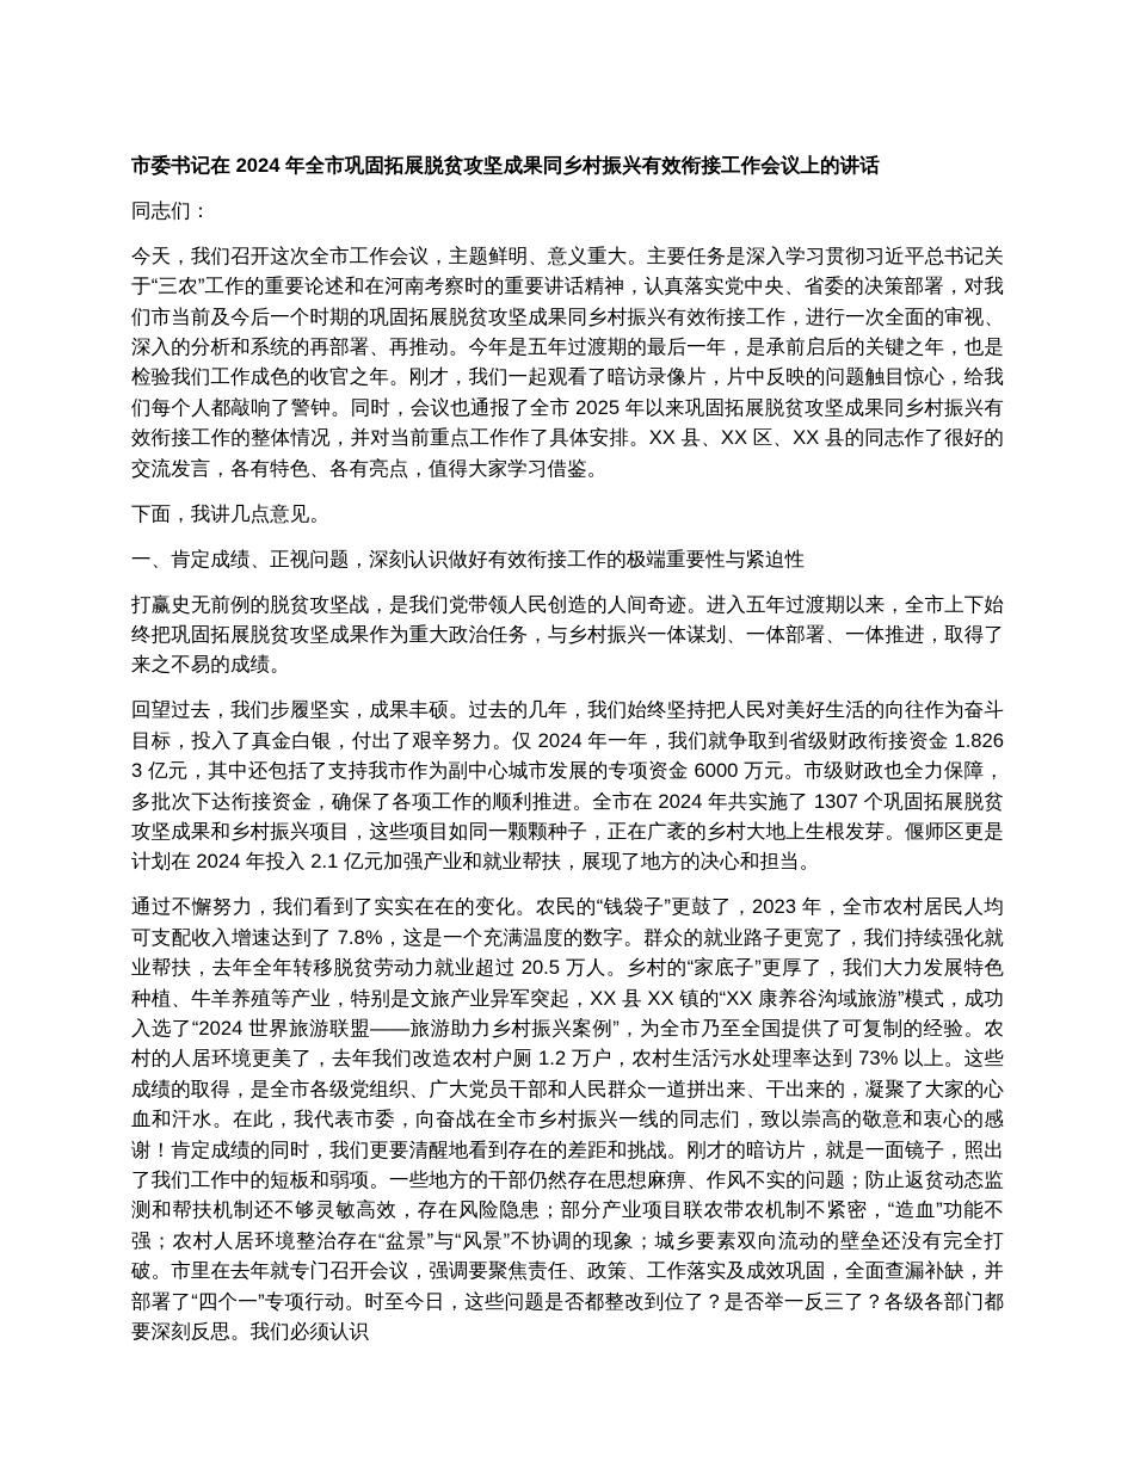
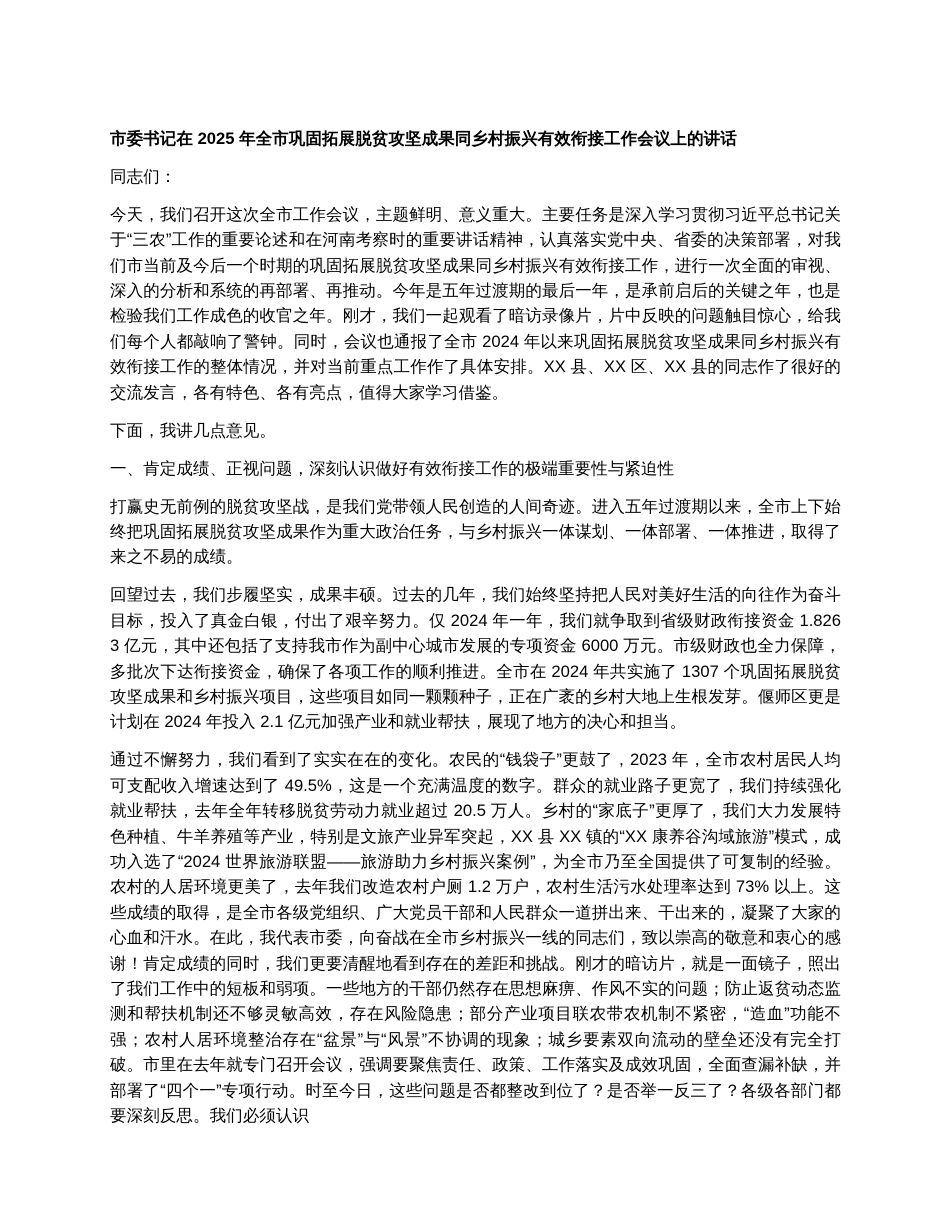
- 市委书记在 2024 年全市巩固拓展脱贫攻坚成果同乡村振兴有效衔接工作会议上的讲话
+ 市委书记在 2025 年全市巩固拓展脱贫攻坚成果同乡村振兴有效衔接工作会议上的讲话
  同志们：
- 今天，我们召开这次全市工作会议，主题鲜明、意义重大。主要任务是深入学习贯彻习近平总书记关于“三农”工作的重要论述和在河南考察时的重要讲话精神，认真落实党中央、省委的决策部署，对我们市当前及今后一个时期的巩固拓展脱贫攻坚成果同乡村振兴有效衔接工作，进行一次全面的审视、深入的分析和系统的再部署、再推动。今年是五年过渡期的最后一年，是承前启后的关键之年，也是检验我们工作成色的收官之年。刚才，我们一起观看了暗访录像片，片中反映的问题触目惊心，给我们每个人都敲响了警钟。同时，会议也通报了全市 2025 年以来巩固拓展脱贫攻坚成果同乡村振兴有效衔接工作的整体情况，并对当前重点工作作了具体安排。XX 县、XX 区、XX 县的同志作了很好的交流发言，各有特色、各有亮点，值得大家学习借鉴。
+ 今天，我们召开这次全市工作会议，主题鲜明、意义重大。主要任务是深入学习贯彻习近平总书记关于“三农”工作的重要论述和在河南考察时的重要讲话精神，认真落实党中央、省委的决策部署，对我们市当前及今后一个时期的巩固拓展脱贫攻坚成果同乡村振兴有效衔接工作，进行一次全面的审视、深入的分析和系统的再部署、再推动。今年是五年过渡期的最后一年，是承前启后的关键之年，也是检验我们工作成色的收官之年。刚才，我们一起观看了暗访录像片，片中反映的问题触目惊心，给我们每个人都敲响了警钟。同时，会议也通报了全市 2024 年以来巩固拓展脱贫攻坚成果同乡村振兴有效衔接工作的整体情况，并对当前重点工作作了具体安排。XX 县、XX 区、XX 县的同志作了很好的交流发言，各有特色、各有亮点，值得大家学习借鉴。
  下面，我讲几点意见。
  一、肯定成绩、正视问题，深刻认识做好有效衔接工作的极端重要性与紧迫性
  打赢史无前例的脱贫攻坚战，是我们党带领人民创造的人间奇迹。进入五年过渡期以来，全市上下始终把巩固拓展脱贫攻坚成果作为重大政治任务，与乡村振兴一体谋划、一体部署、一体推进，取得了来之不易的成绩。
  回望过去，我们步履坚实，成果丰硕。过去的几年，我们始终坚持把人民对美好生活的向往作为奋斗目标，投入了真金白银，付出了艰辛努力。仅 2024 年一年，我们就争取到省级财政衔接资金 1.8263 亿元，其中还包括了支持我市作为副中心城市发展的专项资金 6000 万元。市级财政也全力保障，多批次下达衔接资金，确保了各项工作的顺利推进。全市在 2024 年共实施了 1307 个巩固拓展脱贫攻坚成果和乡村振兴项目，这些项目如同一颗颗种子，正在广袤的乡村大地上生根发芽。偃师区更是计划在 2024 年投入 2.1 亿元加强产业和就业帮扶，展现了地方的决心和担当。
- 通过不懈努力，我们看到了实实在在的变化。农民的“钱袋子”更鼓了，2023 年，全市农村居民人均可支配收入增速达到了 7.8%，这是一个充满温度的数字。群众的就业路子更宽了，我们持续强化就业帮扶，去年全年转移脱贫劳动力就业超过 20.5 万人。乡村的“家底子”更厚了，我们大力发展特色种植、牛羊养殖等产业，特别是文旅产业异军突起，XX 县 XX 镇的“XX 康养谷沟域旅游”模式，成功入选了“2024 世界旅游联盟——旅游助力乡村振兴案例”，为全市乃至全国提供了可复制的经验。农村的人居环境更美了，去年我们改造农村户厕 1.2 万户，农村生活污水处理率达到 73% 以上。这些成绩的取得，是全市各级党组织、广大党员干部和人民群众一道拼出来、干出来的，凝聚了大家的心血和汗水。在此，我代表市委，向奋战在全市乡村振兴一线的同志们，致以崇高的敬意和衷心的感谢！肯定成绩的同时，我们更要清醒地看到存在的差距和挑战。刚才的暗访片，就是一面镜子，照出了我们工作中的短板和弱项。一些地方的干部仍然存在思想麻痹、作风不实的问题；防止返贫动态监测和帮扶机制还不够灵敏高效，存在风险隐患；部分产业项目联农带农机制不紧密，“造血”功能不强；农村人居环境整治存在“盆景”与“风景”不协调的现象；城乡要素双向流动的壁垒还没有完全打破。市里在去年就专门召开会议，强调要聚焦责任、政策、工作落实及成效巩固，全面查漏补缺，并部署了“四个一”专项行动。时至今日，这些问题是否都整改到位了？是否举一反三了？各级各部门都要深刻反思。我们必须认识
+ 通过不懈努力，我们看到了实实在在的变化。农民的“钱袋子”更鼓了，2023 年，全市农村居民人均可支配收入增速达到了 49.5%，这是一个充满温度的数字。群众的就业路子更宽了，我们持续强化就业帮扶，去年全年转移脱贫劳动力就业超过 20.5 万人。乡村的“家底子”更厚了，我们大力发展特色种植、牛羊养殖等产业，特别是文旅产业异军突起，XX 县 XX 镇的“XX 康养谷沟域旅游”模式，成功入选了“2024 世界旅游联盟——旅游助力乡村振兴案例”，为全市乃至全国提供了可复制的经验。农村的人居环境更美了，去年我们改造农村户厕 1.2 万户，农村生活污水处理率达到 73% 以上。这些成绩的取得，是全市各级党组织、广大党员干部和人民群众一道拼出来、干出来的，凝聚了大家的心血和汗水。在此，我代表市委，向奋战在全市乡村振兴一线的同志们，致以崇高的敬意和衷心的感谢！肯定成绩的同时，我们更要清醒地看到存在的差距和挑战。刚才的暗访片，就是一面镜子，照出了我们工作中的短板和弱项。一些地方的干部仍然存在思想麻痹、作风不实的问题；防止返贫动态监测和帮扶机制还不够灵敏高效，存在风险隐患；部分产业项目联农带农机制不紧密，“造血”功能不强；农村人居环境整治存在“盆景”与“风景”不协调的现象；城乡要素双向流动的壁垒还没有完全打破。市里在去年就专门召开会议，强调要聚焦责任、政策、工作落实及成效巩固，全面查漏补缺，并部署了“四个一”专项行动。时至今日，这些问题是否都整改到位了？是否举一反三了？各级各部门都要深刻反思。我们必须认识
